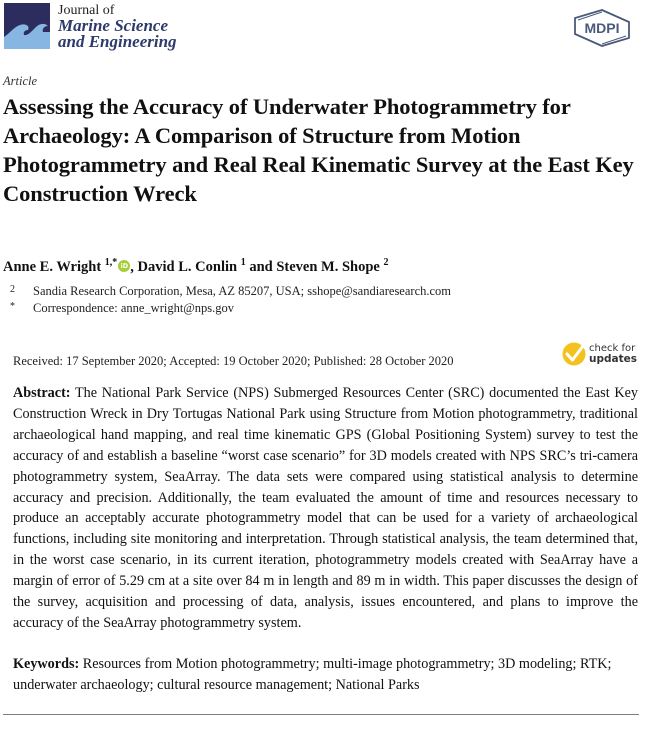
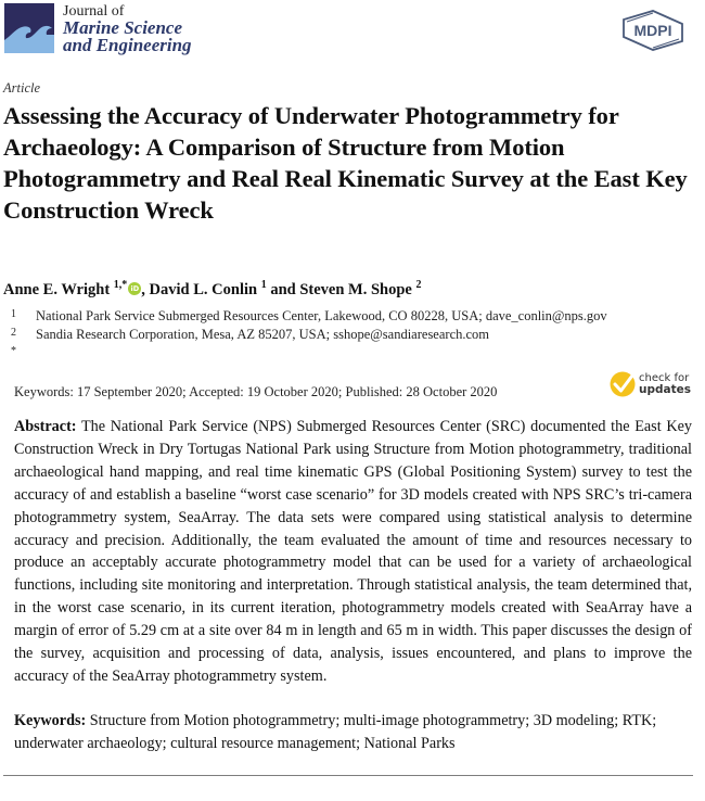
  Journal of
  Marine Science
  and Engineering
  MDPI
  Article
  Assessing the Accuracy of Underwater Photogrammetry for Archaeology: A Comparison of Structure from Motion Photogrammetry and Real Real Kinematic Survey at the East Key Construction Wreck
  Anne E. Wright 1,* iD , David L. Conlin 1 and Steven M. Shope 2
+ 1
+ National Park Service Submerged Resources Center, Lakewood, CO 80228, USA; dave_conlin@nps.gov
  2
  Sandia Research Corporation, Mesa, AZ 85207, USA; sshope@sandiaresearch.com
  *
- Correspondence: anne_wright@nps.gov
- Received: 17 September 2020; Accepted: 19 October 2020; Published: 28 October 2020
+ Keywords: 17 September 2020; Accepted: 19 October 2020; Published: 28 October 2020
  check for
  updates
- Abstract: The National Park Service (NPS) Submerged Resources Center (SRC) documented the East Key Construction Wreck in Dry Tortugas National Park using Structure from Motion photogrammetry, traditional archaeological hand mapping, and real time kinematic GPS (Global Positioning System) survey to test the accuracy of and establish a baseline “worst case scenario” for 3D models created with NPS SRC’s tri-camera photogrammetry system, SeaArray. The data sets were compared using statistical analysis to determine accuracy and precision. Additionally, the team evaluated the amount of time and resources necessary to produce an acceptably accurate photogrammetry model that can be used for a variety of archaeological functions, including site monitoring and interpretation. Through statistical analysis, the team determined that, in the worst case scenario, in its current iteration, photogrammetry models created with SeaArray have a margin of error of 5.29 cm at a site over 84 m in length and 89 m in width. This paper discusses the design of the survey, acquisition and processing of data, analysis, issues encountered, and plans to improve the accuracy of the SeaArray photogrammetry system.
+ Abstract: The National Park Service (NPS) Submerged Resources Center (SRC) documented the East Key Construction Wreck in Dry Tortugas National Park using Structure from Motion photogrammetry, traditional archaeological hand mapping, and real time kinematic GPS (Global Positioning System) survey to test the accuracy of and establish a baseline “worst case scenario” for 3D models created with NPS SRC’s tri-camera photogrammetry system, SeaArray. The data sets were compared using statistical analysis to determine accuracy and precision. Additionally, the team evaluated the amount of time and resources necessary to produce an acceptably accurate photogrammetry model that can be used for a variety of archaeological functions, including site monitoring and interpretation. Through statistical analysis, the team determined that, in the worst case scenario, in its current iteration, photogrammetry models created with SeaArray have a margin of error of 5.29 cm at a site over 84 m in length and 65 m in width. This paper discusses the design of the survey, acquisition and processing of data, analysis, issues encountered, and plans to improve the accuracy of the SeaArray photogrammetry system.
- Keywords: Resources from Motion photogrammetry; multi-image photogrammetry; 3D modeling; RTK; underwater archaeology; cultural resource management; National Parks
+ Keywords: Structure from Motion photogrammetry; multi-image photogrammetry; 3D modeling; RTK; underwater archaeology; cultural resource management; National Parks
